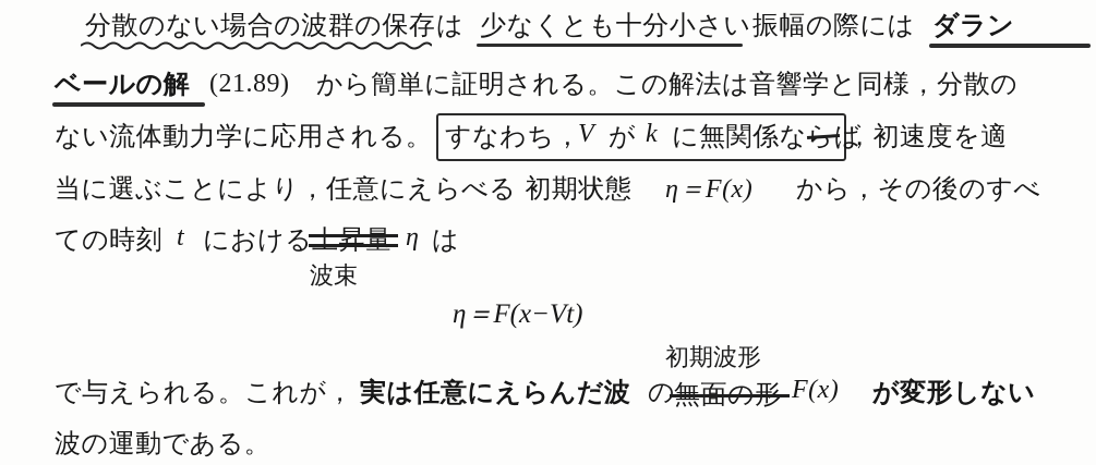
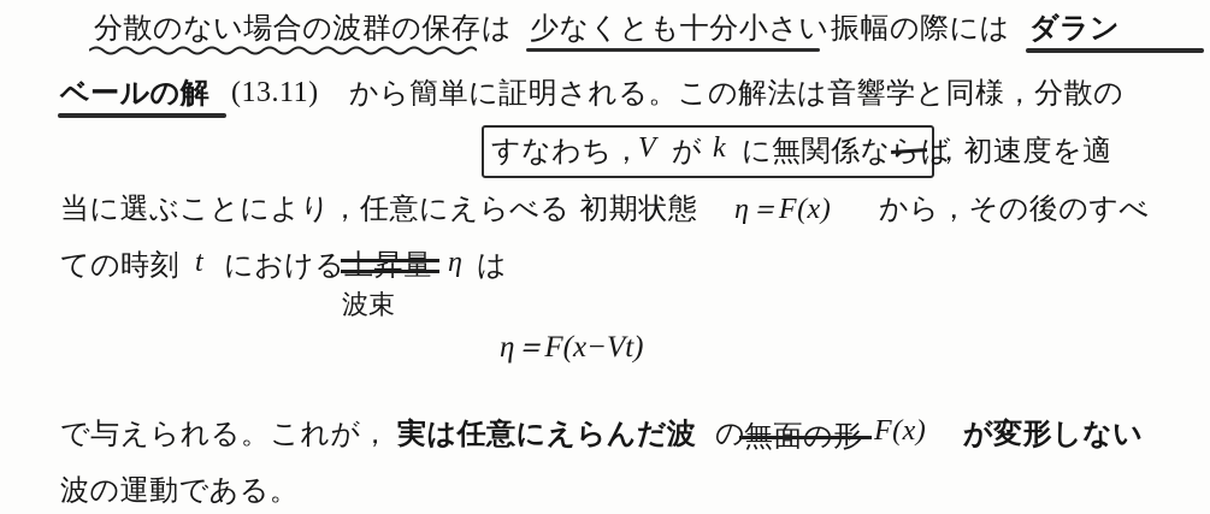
  分散のない場合の波群の保存
  は
  少なくとも十分小さい
  振幅の際には
  ダラン
  ベールの解
- (21.89)
+ (13.11)
  から簡単に証明される。この解法は音響学と同様，分散の
- ない流体動力学に応用される。
  すなわち，
  V
  が
  k
  に無関係なば
  ，初速度を適
  当に選ぶことにより，任意にえらべる 初期状態
  η＝F(x)
  から，その後のすべ
  ての時刻
  t
  における
  土昇量
  η
  は
  波束
  η＝F(x−Vt)
  で与えられる。これが，
  実は任意にえらんだ波
  の
  F(x)
  が変形しない
- 初期波形
  波の運動である。
